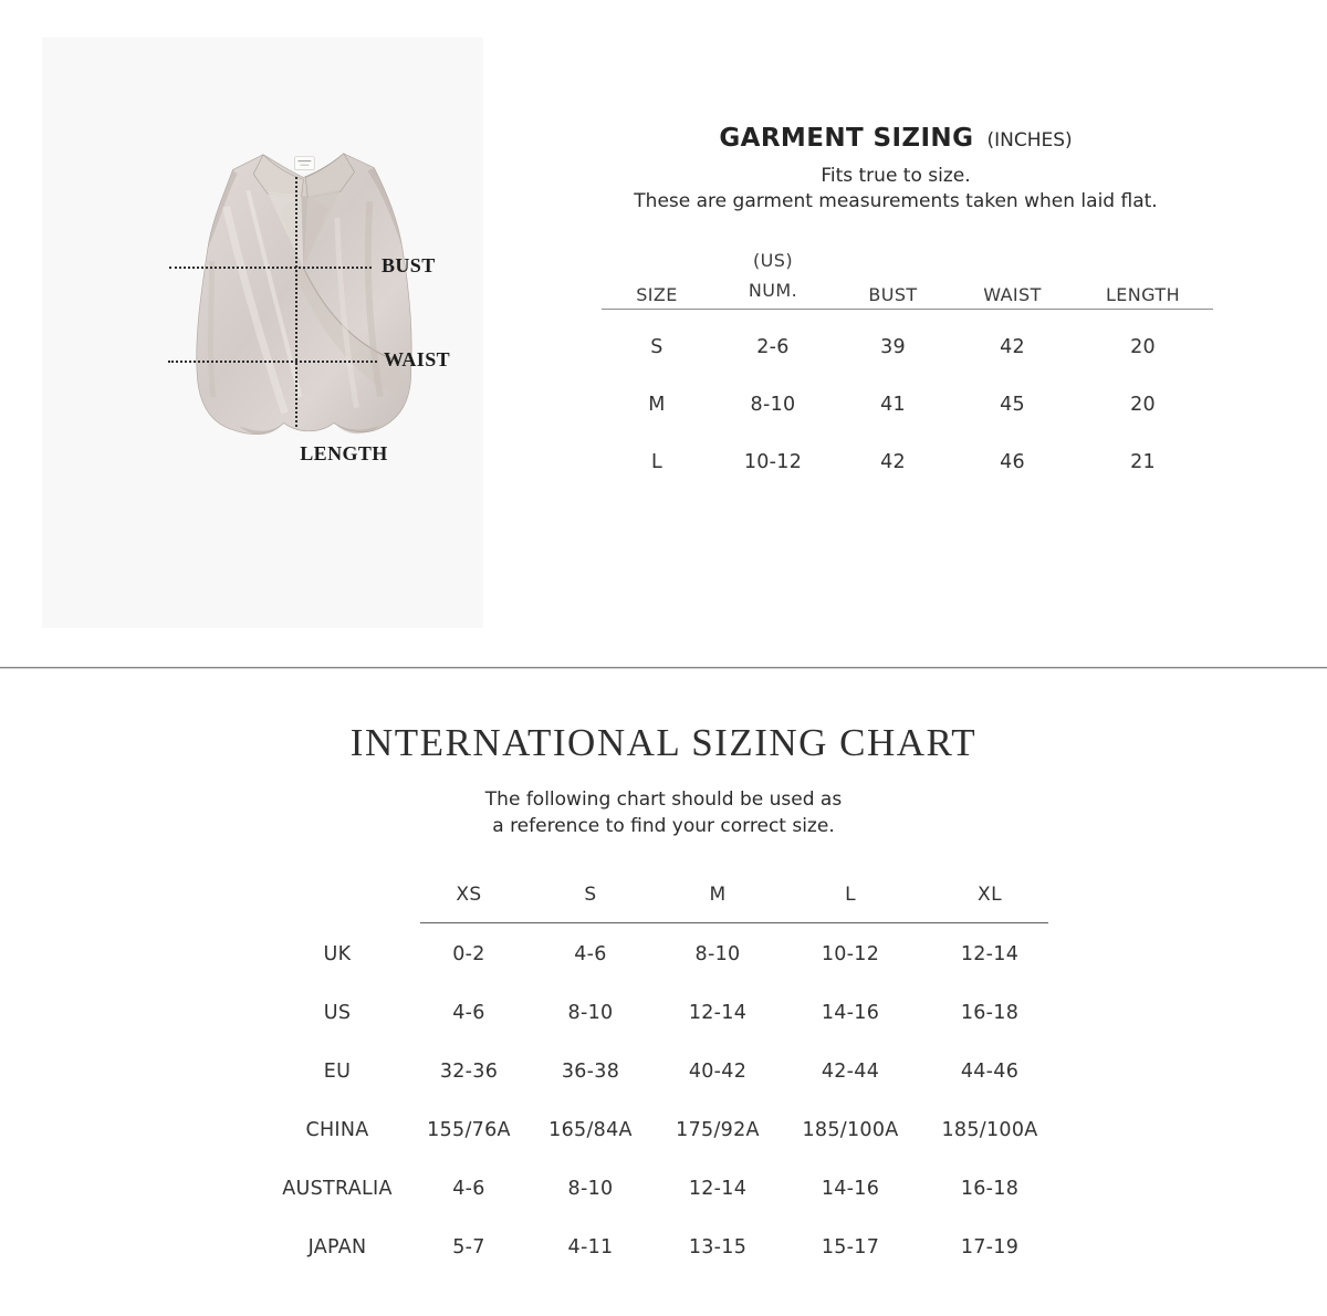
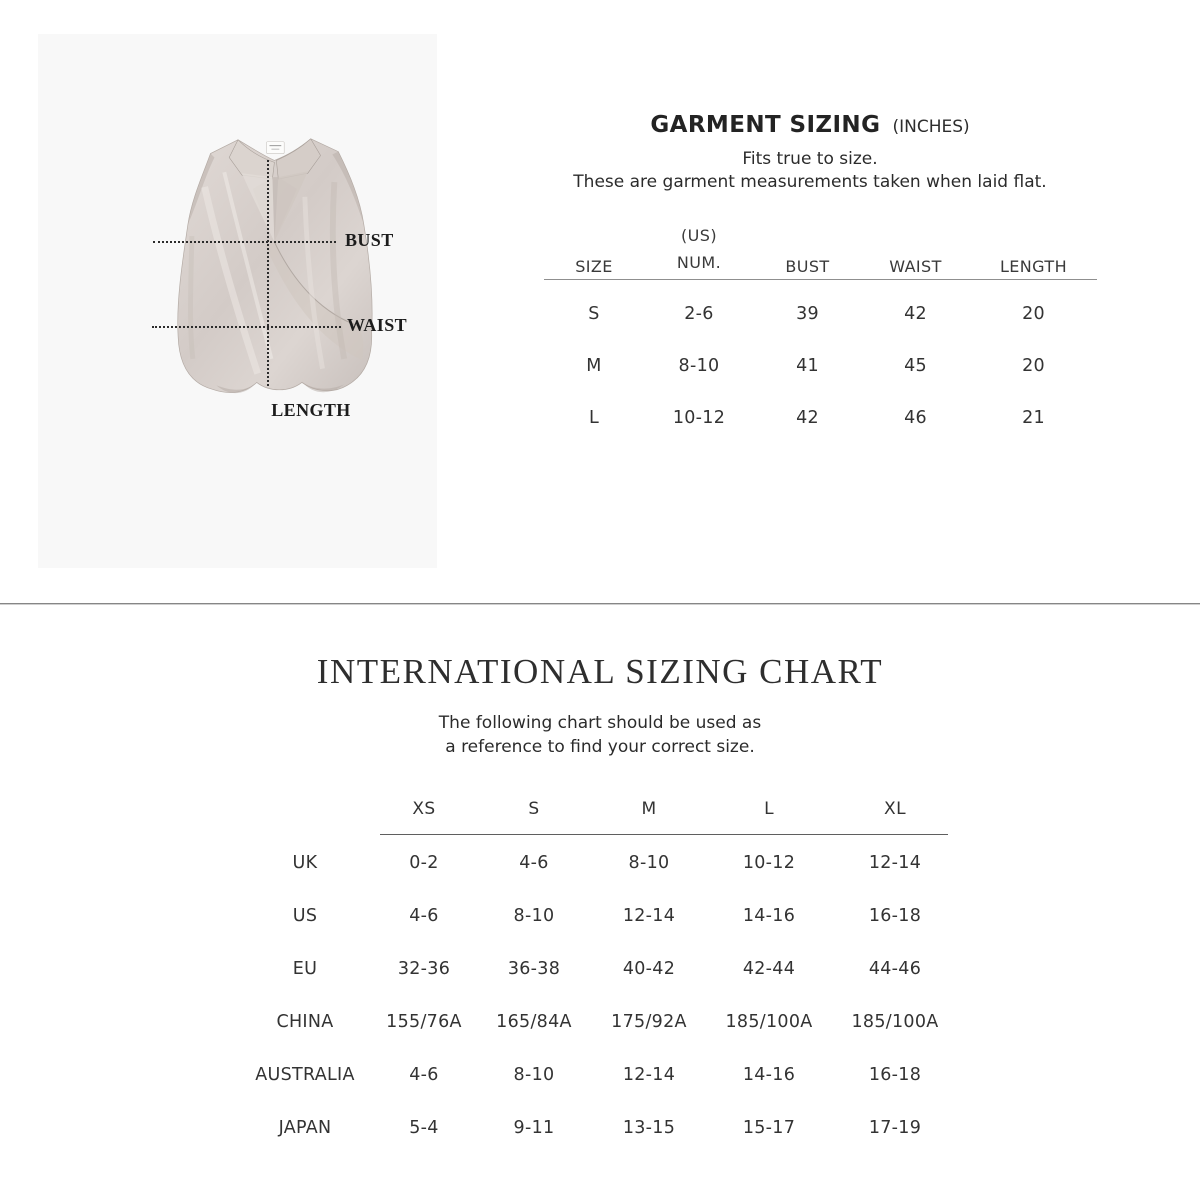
  BUST
  WAIST
  LENGTH
  GARMENT SIZING (INCHES)
  Fits true to size.
  These are garment measurements taken when laid flat.
  SIZE
  (US)
  NUM.
  BUST
  WAIST
  LENGTH
  S
  2-6
  39
  42
  20
  M
  8-10
  41
  45
  20
  L
  10-12
  42
  46
  21
  INTERNATIONAL SIZING CHART
  The following chart should be used as
  a reference to find your correct size.
  XS
  S
  M
  L
  XL
  UK
  0-2
  4-6
  8-10
  10-12
  12-14
  US
  4-6
  8-10
  12-14
  14-16
  16-18
  EU
  32-36
  36-38
  40-42
  42-44
  44-46
  CHINA
  155/76A
  165/84A
  175/92A
  185/100A
  185/100A
  AUSTRALIA
  4-6
  8-10
  12-14
  14-16
  16-18
  JAPAN
- 5-7
+ 5-4
- 4-11
+ 9-11
  13-15
  15-17
  17-19
